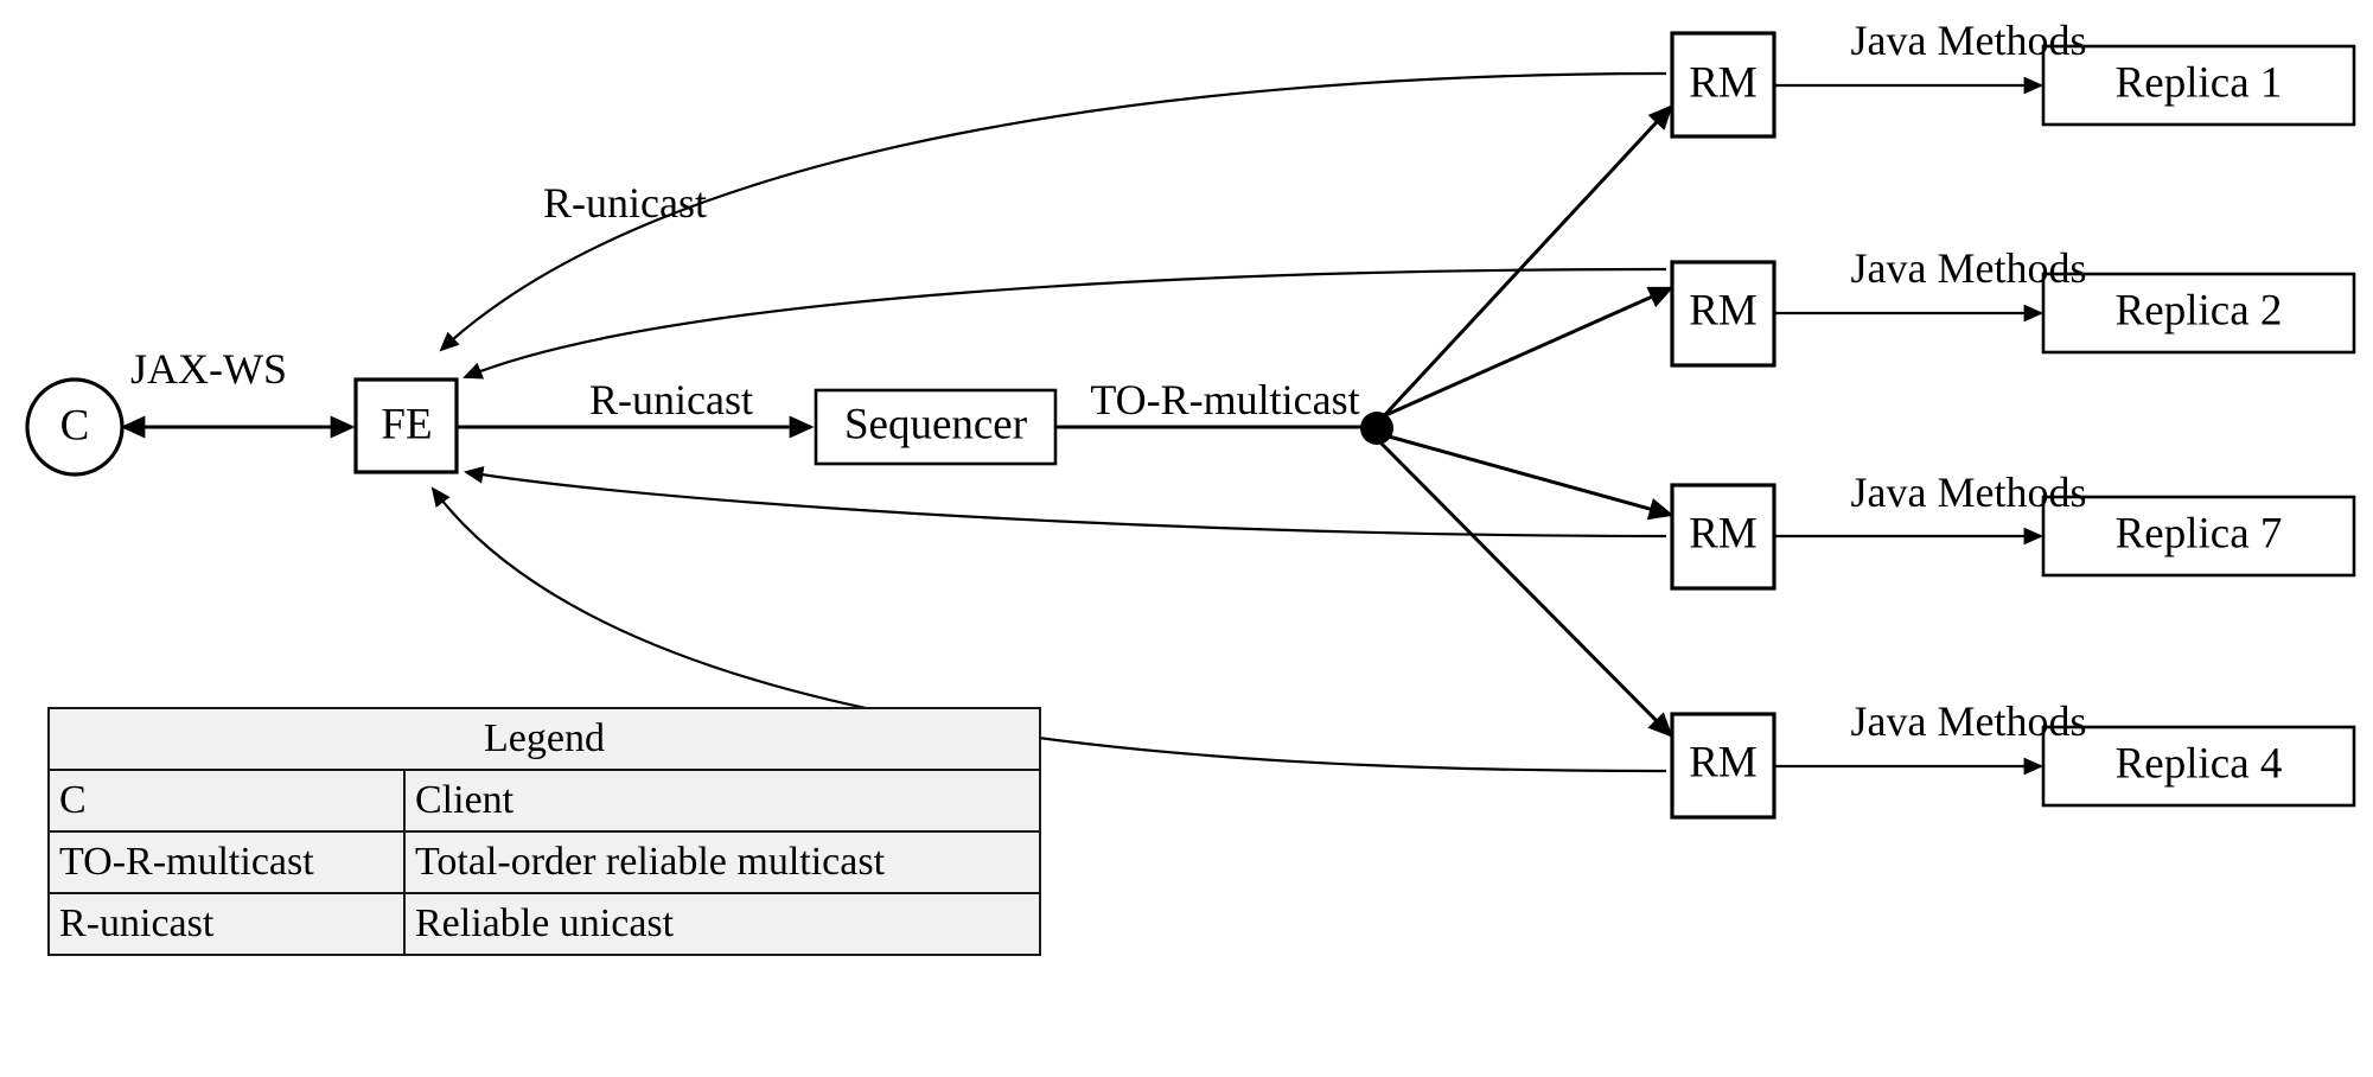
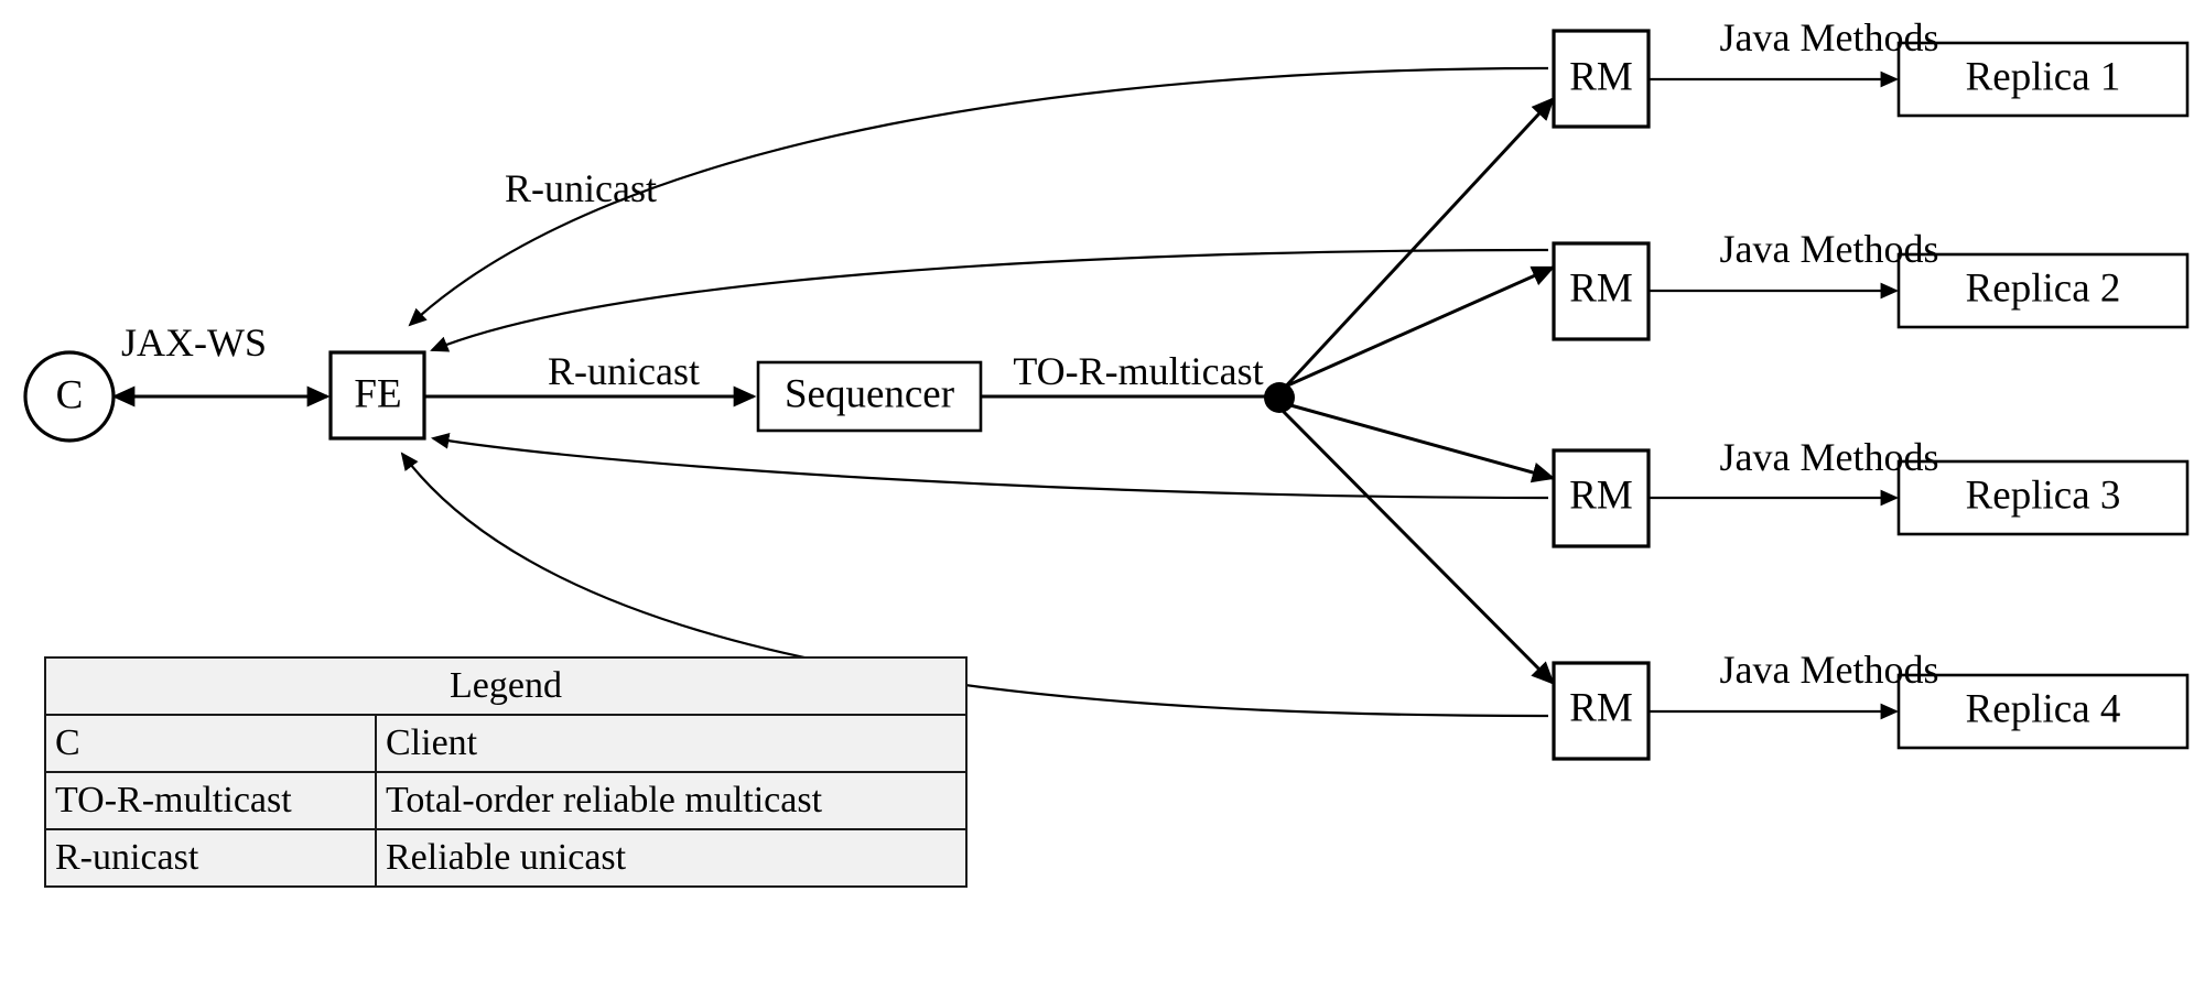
  C
  FE
  Sequencer
  RM
  RM
  RM
  RM
  Replica 1
  Replica 2
- Replica 7
+ Replica 3
  Replica 4
  JAX-WS
  R-unicast
  R-unicast
  TO-R-multicast
  Java Methods
  Java Methods
  Java Methods
  Java Methods
  Legend
  C	Client
  TO-R-multicast	Total-order reliable multicast
  R-unicast	Reliable unicast
